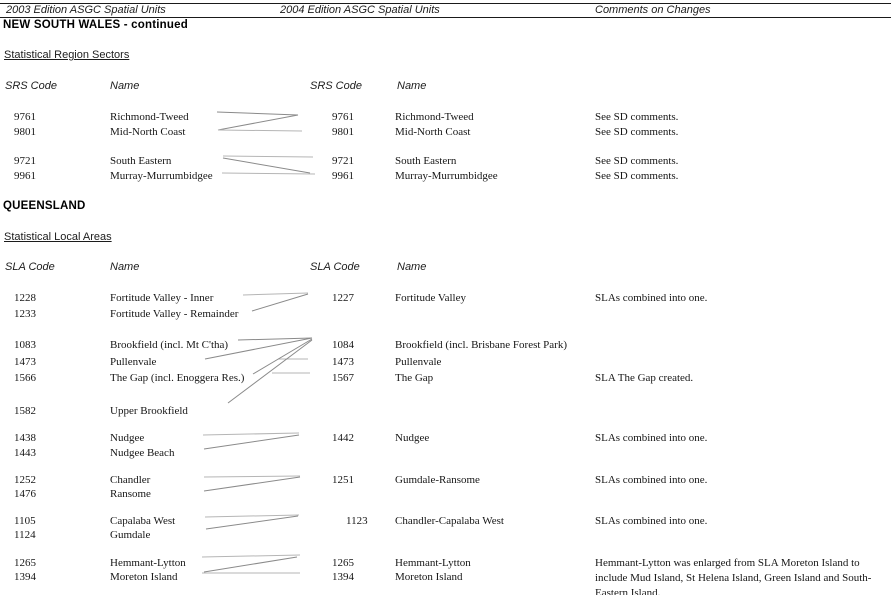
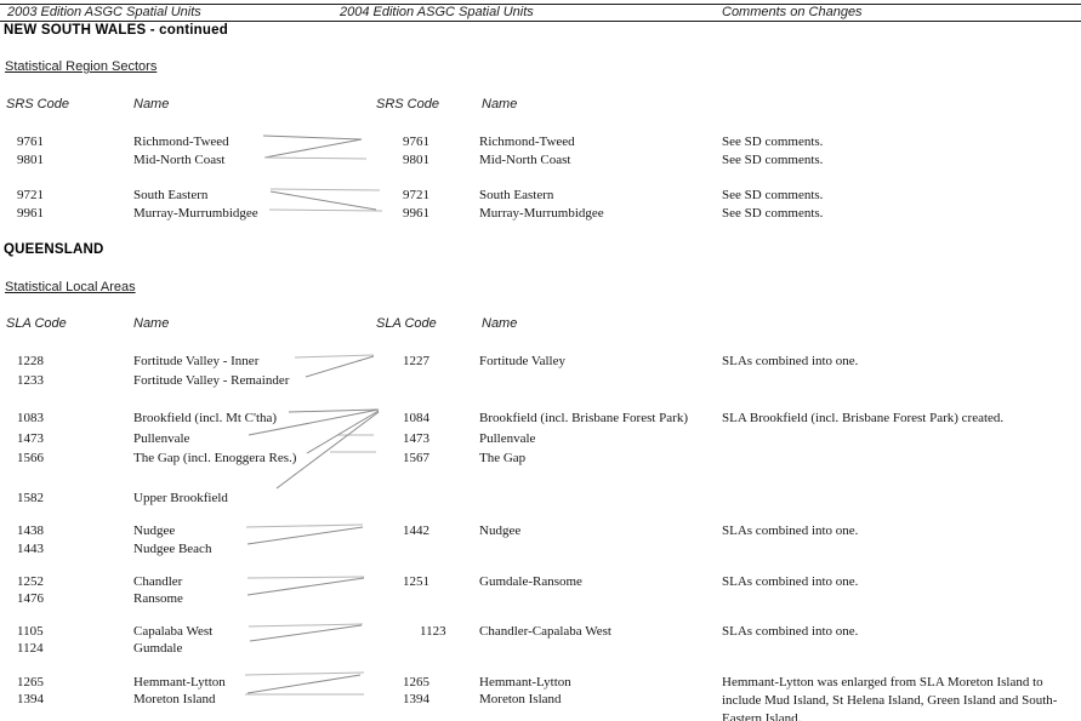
  2003 Edition ASGC Spatial Units
  2004 Edition ASGC Spatial Units
  Comments on Changes
  NEW SOUTH WALES - continued
  Statistical Region Sectors
  SRS Code
  Name
  SRS Code
  Name
  QUEENSLAND
  Statistical Local Areas
  SLA Code
  Name
  SLA Code
  Name
  9761
  Richmond-Tweed
  9761
  Richmond-Tweed
  See SD comments.
  9801
  Mid-North Coast
  9801
  Mid-North Coast
  See SD comments.
  9721
  South Eastern
  9721
  South Eastern
  See SD comments.
  9961
  Murray-Murrumbidgee
  9961
  Murray-Murrumbidgee
  See SD comments.
  1228
  Fortitude Valley - Inner
  1227
  Fortitude Valley
  SLAs combined into one.
  1233
  Fortitude Valley - Remainder
  1083
  Brookfield (incl. Mt C'tha)
  1084
  Brookfield (incl. Brisbane Forest Park)
+ SLA Brookfield (incl. Brisbane Forest Park) created.
  1473
  Pullenvale
  1473
  Pullenvale
  1566
  The Gap (incl. Enoggera Res.)
  1567
  The Gap
- SLA The Gap created.
  1582
  Upper Brookfield
  1438
  Nudgee
  1442
  Nudgee
  SLAs combined into one.
  1443
  Nudgee Beach
  1252
  Chandler
  1251
  Gumdale-Ransome
  SLAs combined into one.
  1476
  Ransome
  1105
  Capalaba West
  1123
  Chandler-Capalaba West
  SLAs combined into one.
  1124
  Gumdale
  1265
  Hemmant-Lytton
  1265
  Hemmant-Lytton
  Hemmant-Lytton was enlarged from SLA Moreton Island to include Mud Island, St Helena Island, Green Island and South-Eastern Island.
  1394
  Moreton Island
  1394
  Moreton Island
